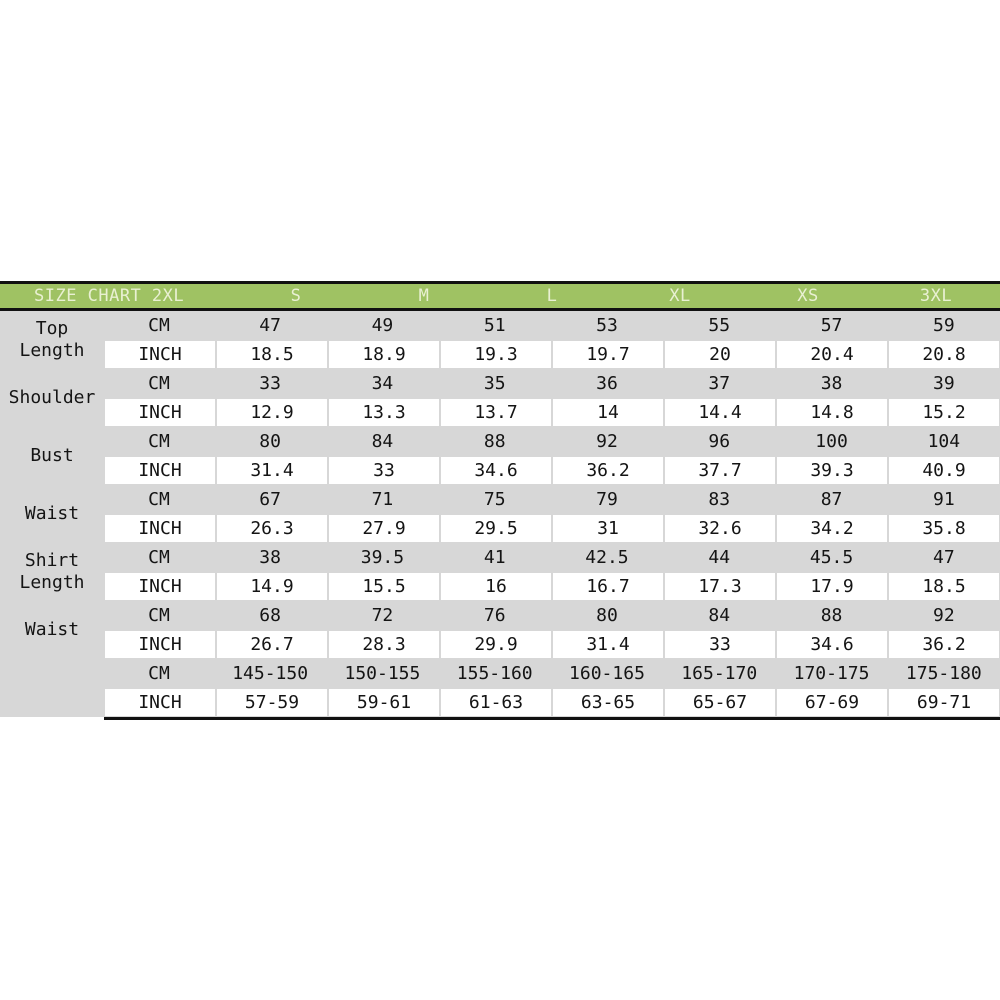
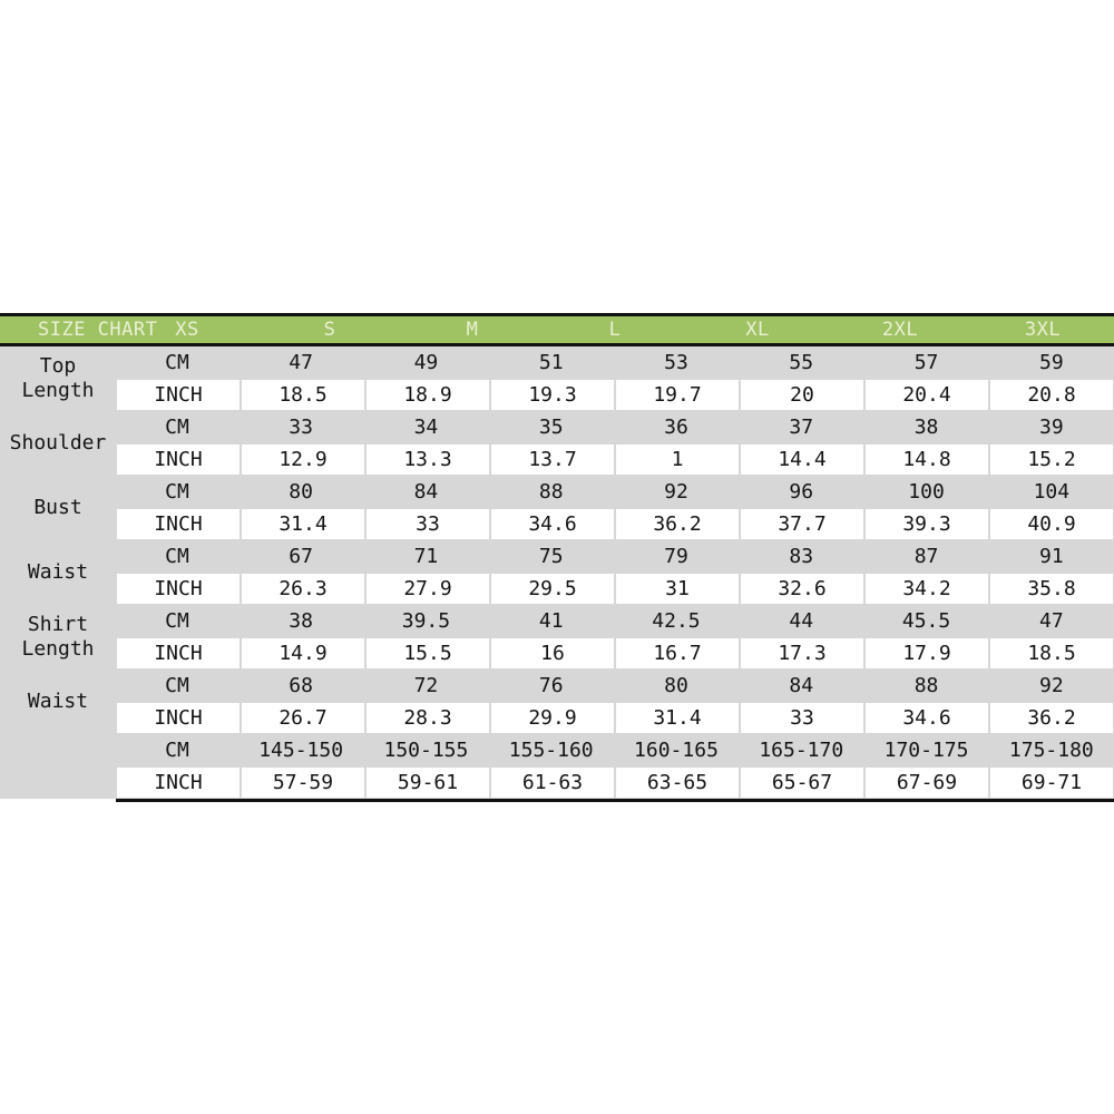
  SIZE CHART
- 2XL
+ XS
  S
  M
  L
  XL
- XS
+ 2XL
  3XL
  Top
  Length
  Shoulder
  Bust
  Waist
  Shirt
  Length
  Waist
  CM
  47
  49
  51
  53
  55
  57
  59
  INCH
  18.5
  18.9
  19.3
  19.7
  20
  20.4
  20.8
  CM
  33
  34
  35
  36
  37
  38
  39
  INCH
  12.9
  13.3
  13.7
- 14
+ 1
  14.4
  14.8
  15.2
  CM
  80
  84
  88
  92
  96
  100
  104
  INCH
  31.4
  33
  34.6
  36.2
  37.7
  39.3
  40.9
  CM
  67
  71
  75
  79
  83
  87
  91
  INCH
  26.3
  27.9
  29.5
  31
  32.6
  34.2
  35.8
  CM
  38
  39.5
  41
  42.5
  44
  45.5
  47
  INCH
  14.9
  15.5
  16
  16.7
  17.3
  17.9
  18.5
  CM
  68
  72
  76
  80
  84
  88
  92
  INCH
  26.7
  28.3
  29.9
  31.4
  33
  34.6
  36.2
  CM
  145-150
  150-155
  155-160
  160-165
  165-170
  170-175
  175-180
  INCH
  57-59
  59-61
  61-63
  63-65
  65-67
  67-69
  69-71
